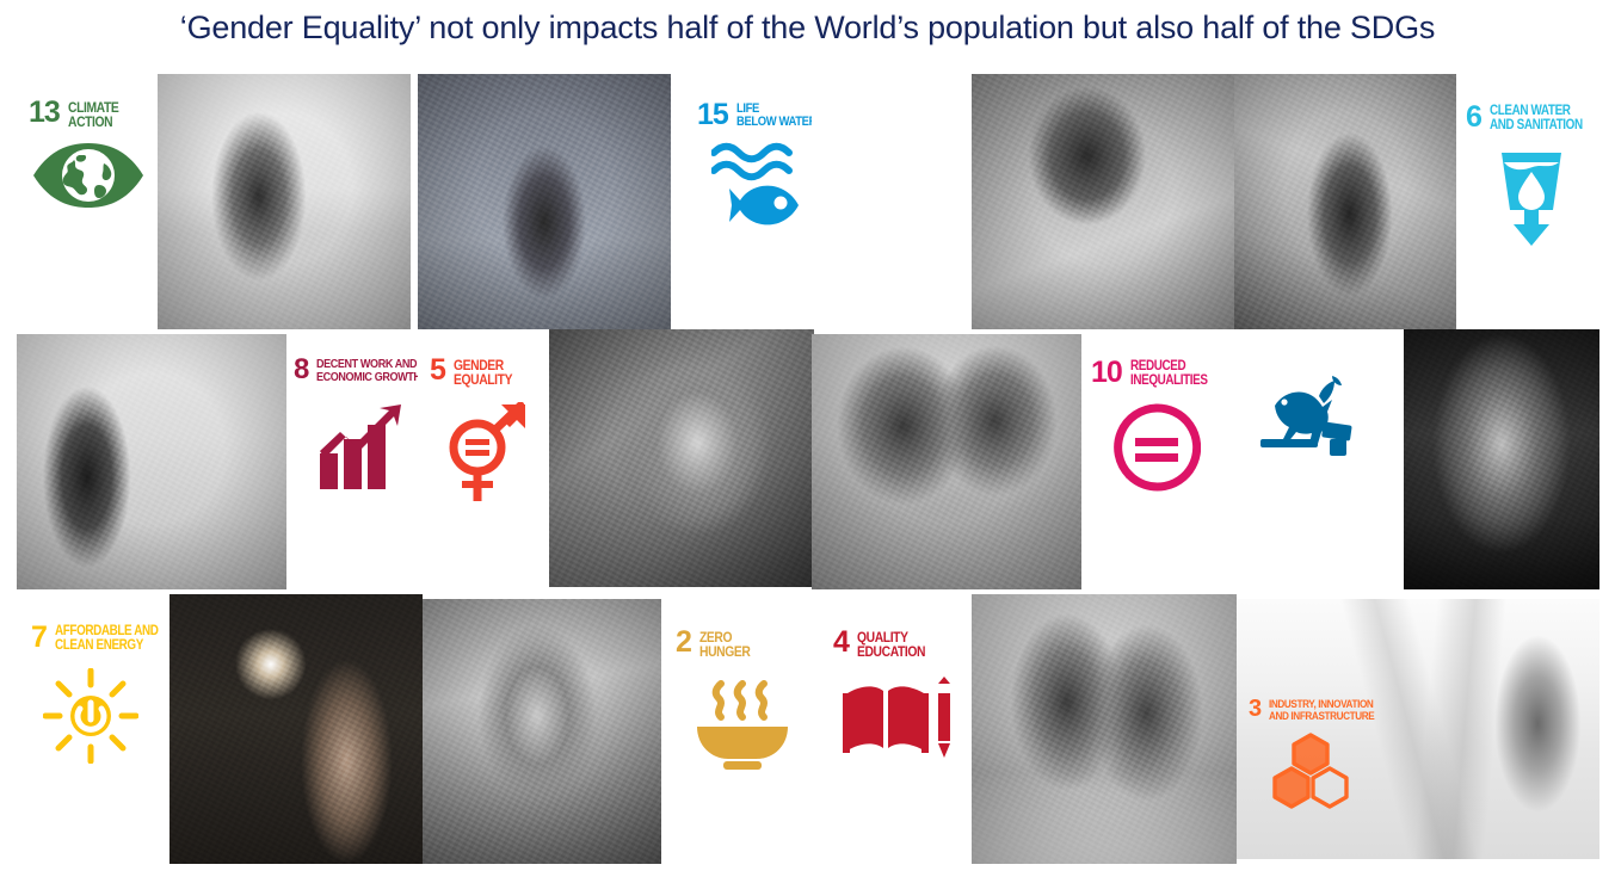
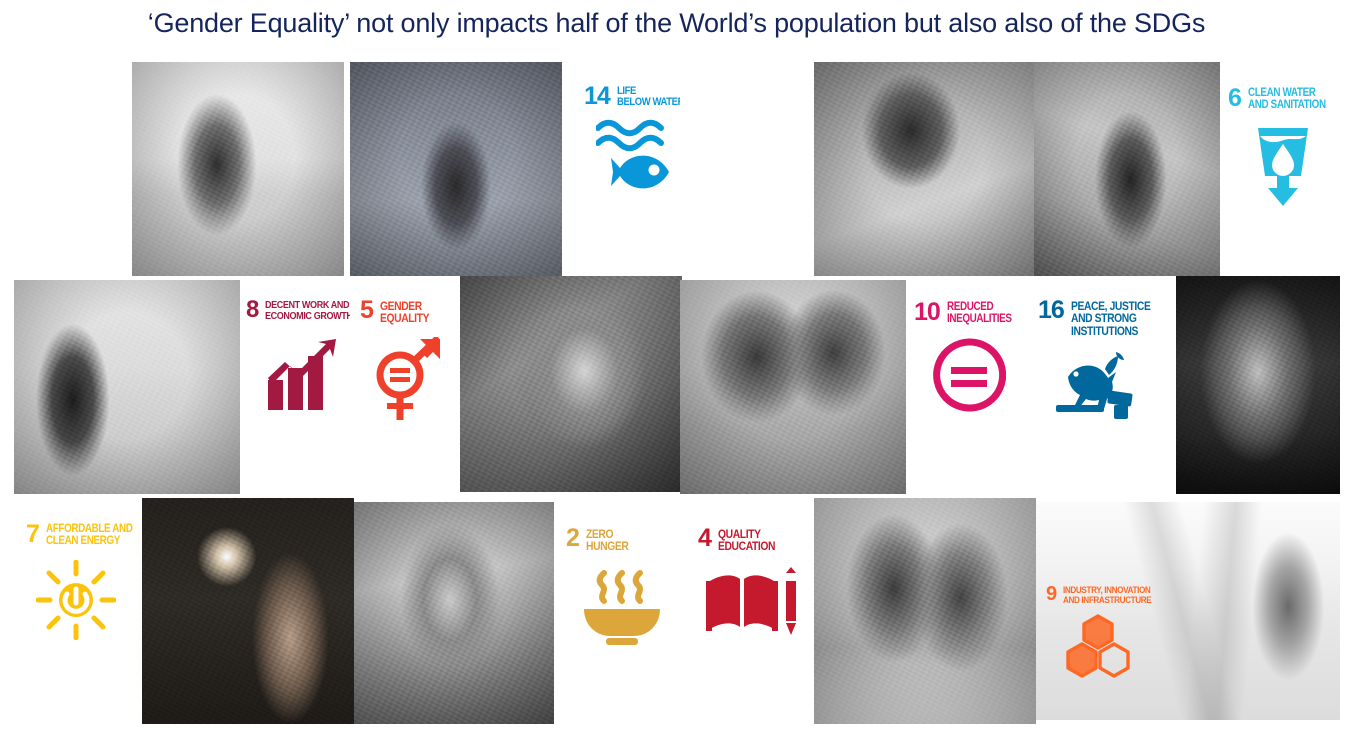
- ‘Gender Equality’ not only impacts half of the World’s population but also half of the SDGs
+ ‘Gender Equality’ not only impacts half of the World’s population but also also of the SDGs
- 13
- CLIMATE
- ACTION
- 15
+ 14
  LIFE
  BELOW WATE
  6
  CLEAN WATER
  AND SANITATION
  8
  DECENT WORK AND
  ECONOMIC GROWT
  5
  GENDER
  EQUALITY
  10
  REDUCED
  INEQUALITIES
+ 16
+ PEACE, JUSTICE
+ AND STRONG
+ INSTITUTIONS
  7
  AFFORDABLE AND
  CLEAN ENERGY
  2
  ZERO
  HUNGER
  4
  QUALITY
  EDUCATION
- 3
+ 9
  INDUSTRY, INNOVATION
  AND INFRASTRUCTURE
